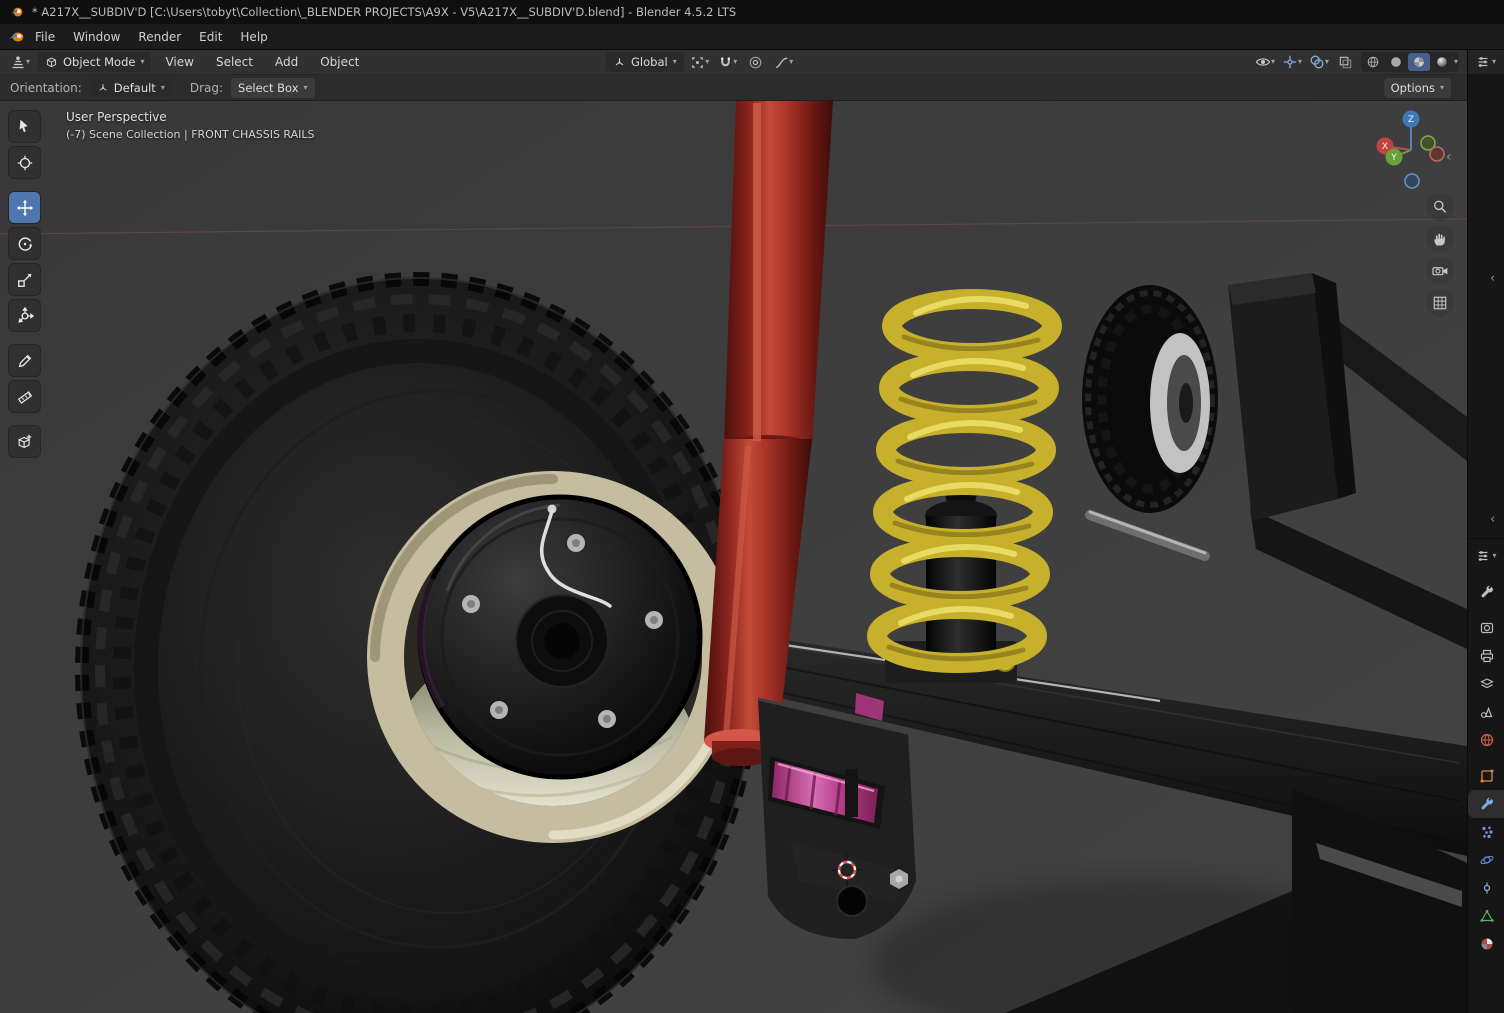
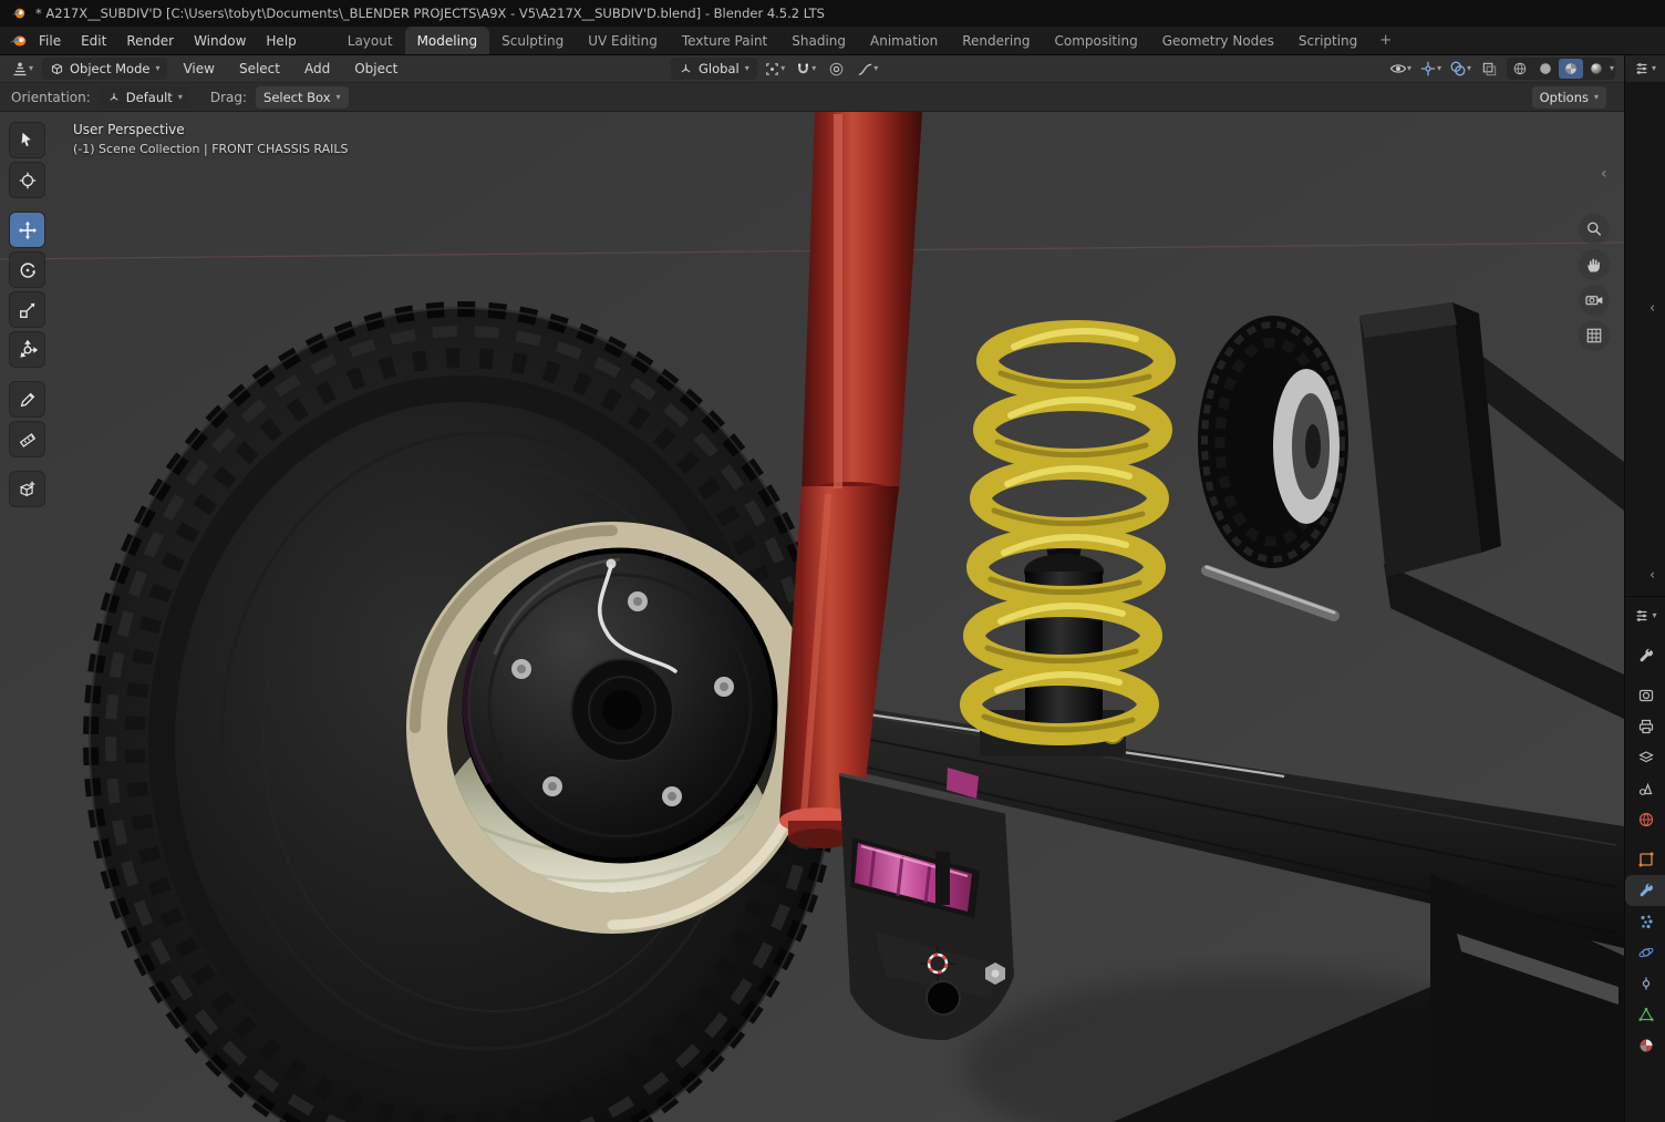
- * A217X__SUBDIV'D [C:\Users\tobyt\Collection\_BLENDER PROJECTS\A9X - V5\A217X__SUBDIV'D.blend] - Blender 4.5.2 LTS
+ * A217X__SUBDIV'D [C:\Users\tobyt\Documents\_BLENDER PROJECTS\A9X - V5\A217X__SUBDIV'D.blend] - Blender 4.5.2 LTS
  File
- Window
+ Edit
  Render
- Edit
+ Window
  Help
+ Layout
+ Modeling
+ Sculpting
+ UV Editing
+ Texture Paint
+ Shading
+ Animation
+ Rendering
+ Compositing
+ Geometry Nodes
+ Scripting
+ +
  ▾
  Object Mode
  ▾
  View
  Select
  Add
  Object
  Global
  ▾
  ▾
  ▾
  ▾
  ▾
  ▾
  ▾
  ▾
  Orientation:
  Default
  ▾
  Drag:
  Select Box
  ▾
  Options
  ▾
  User Perspective
- (-7) Scene Collection | FRONT CHASSIS RAILS
+ (-1) Scene Collection | FRONT CHASSIS RAILS
- Z
- X
- Y
  ‹
  ▾
  ‹
  ‹
  ▾
